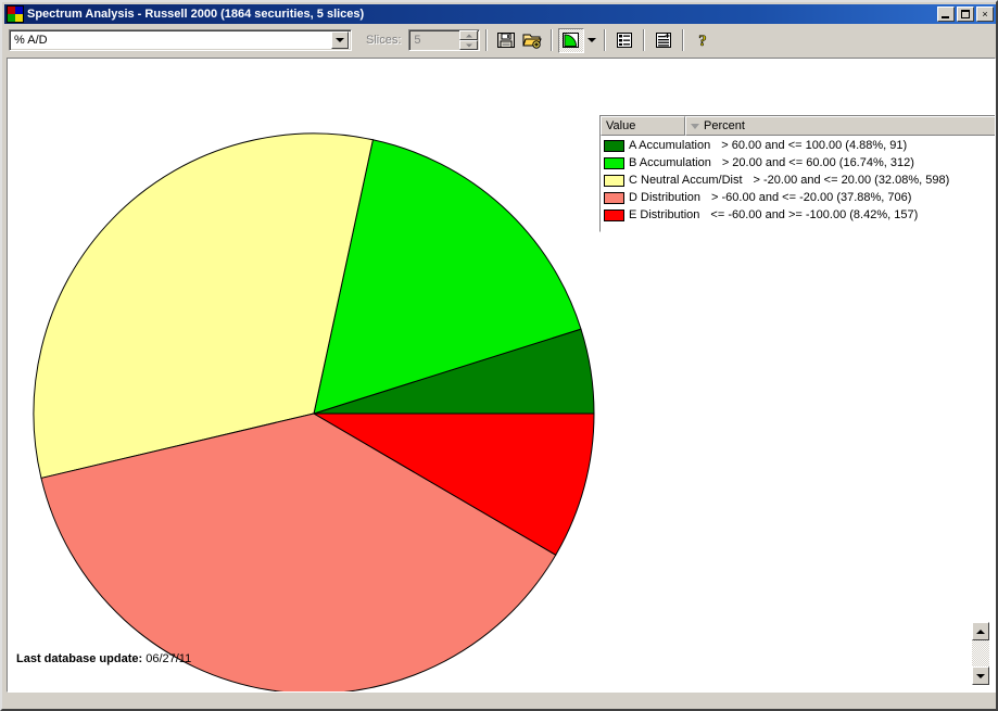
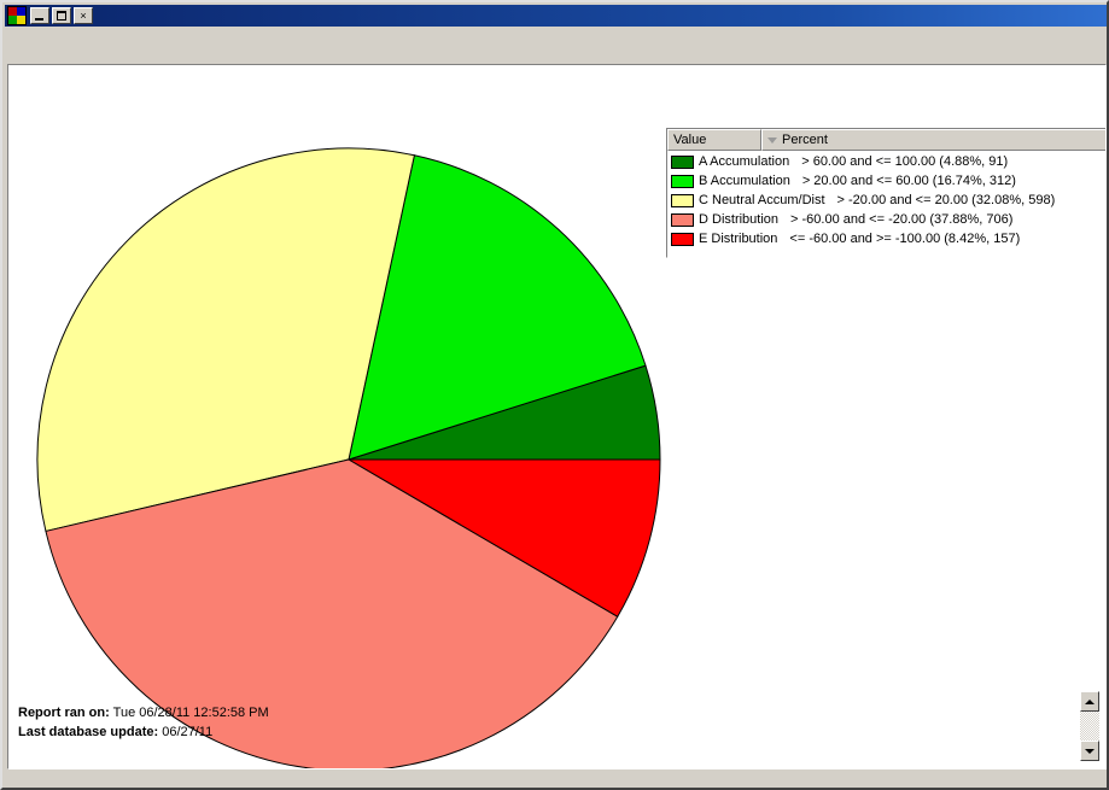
- Spectrum Analysis - Russell 2000 (1864 securities, 5 slices)
  ×
- % A/D
- Slices:
- 5
- ?
  Value
  Percent
  A Accumulation
  > 60.00 and <= 100.00 (4.88%, 91)
  B Accumulation
  > 20.00 and <= 60.00 (16.74%, 312)
  C Neutral Accum/Dist
  > -20.00 and <= 20.00 (32.08%, 598)
  D Distribution
  > -60.00 and <= -20.00 (37.88%, 706)
  E Distribution
  <= -60.00 and >= -100.00 (8.42%, 157)
+ Report ran on: Tue 06/28/11 12:52:58 PM
  Last database update: 06/27/11
